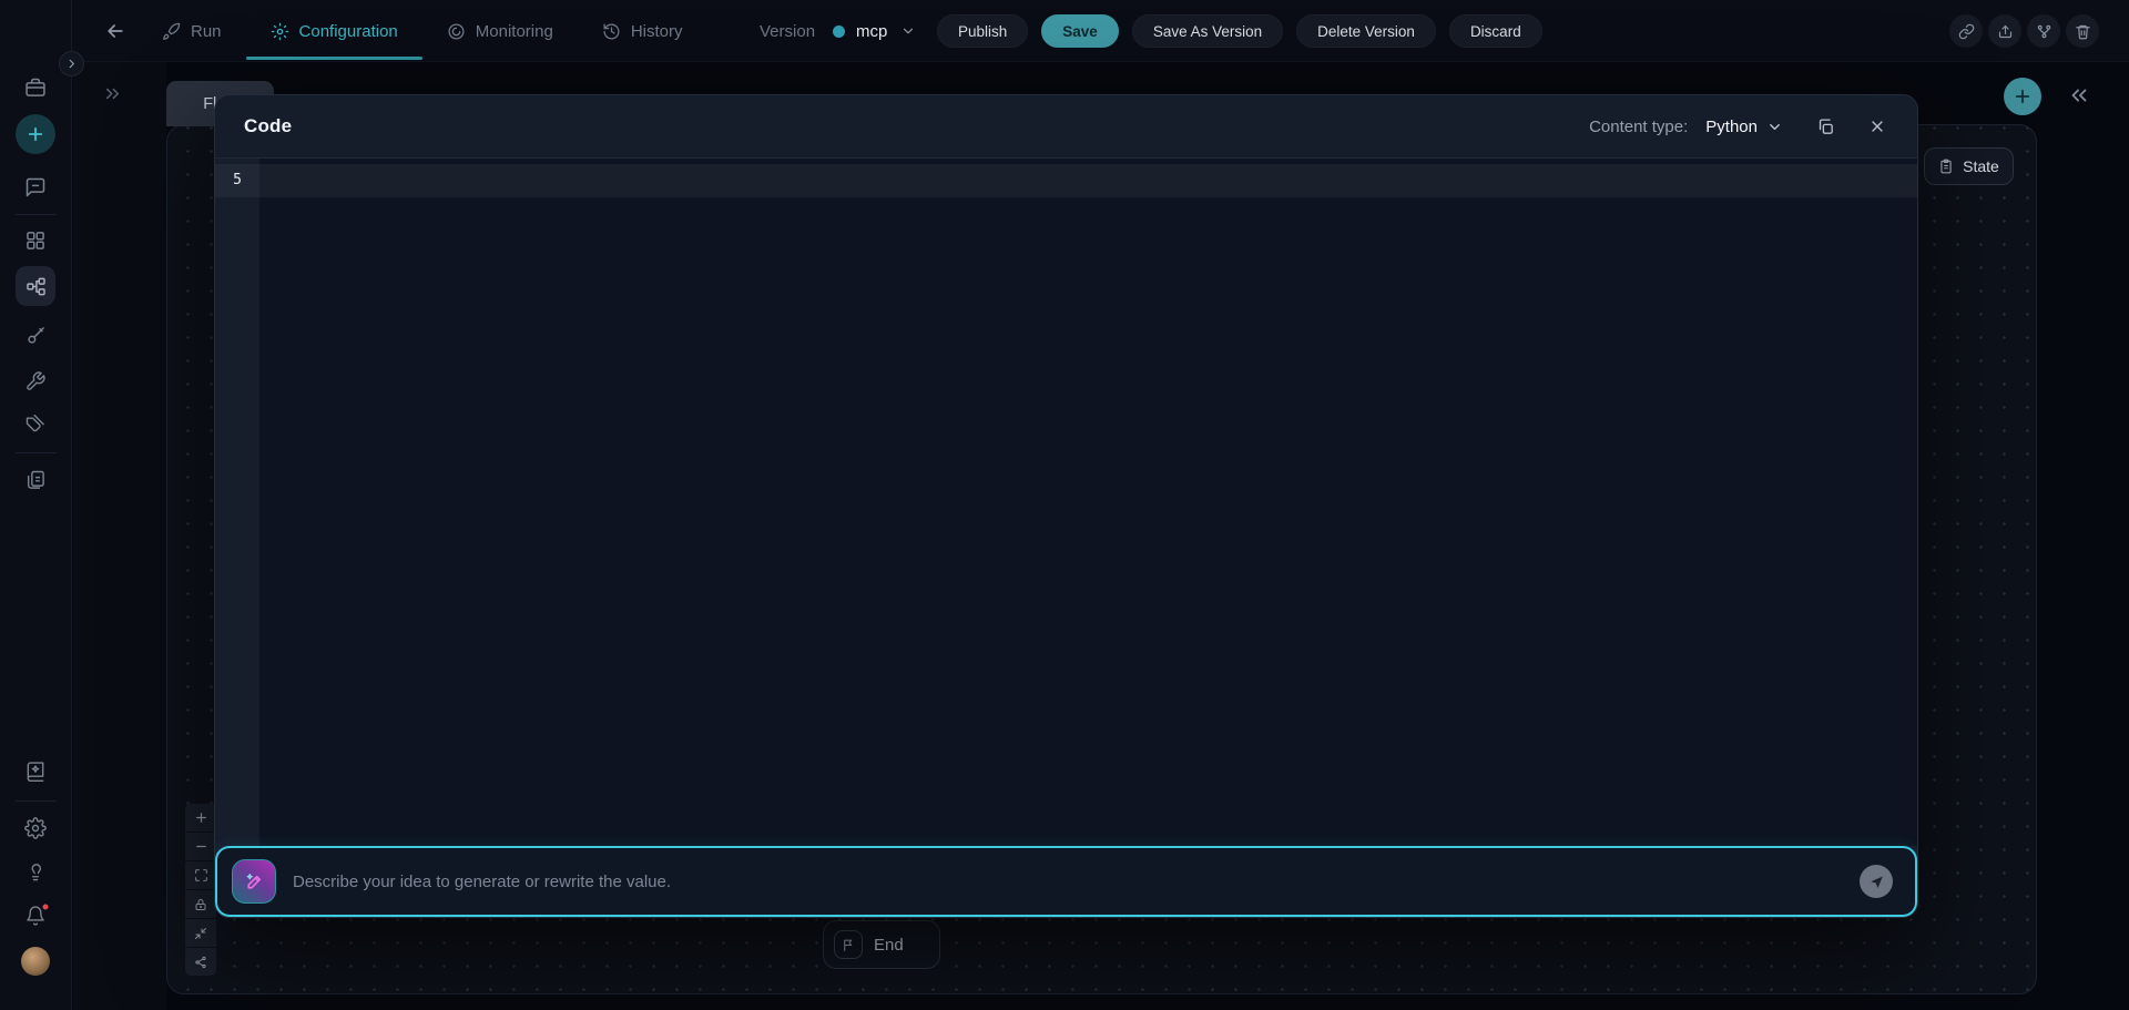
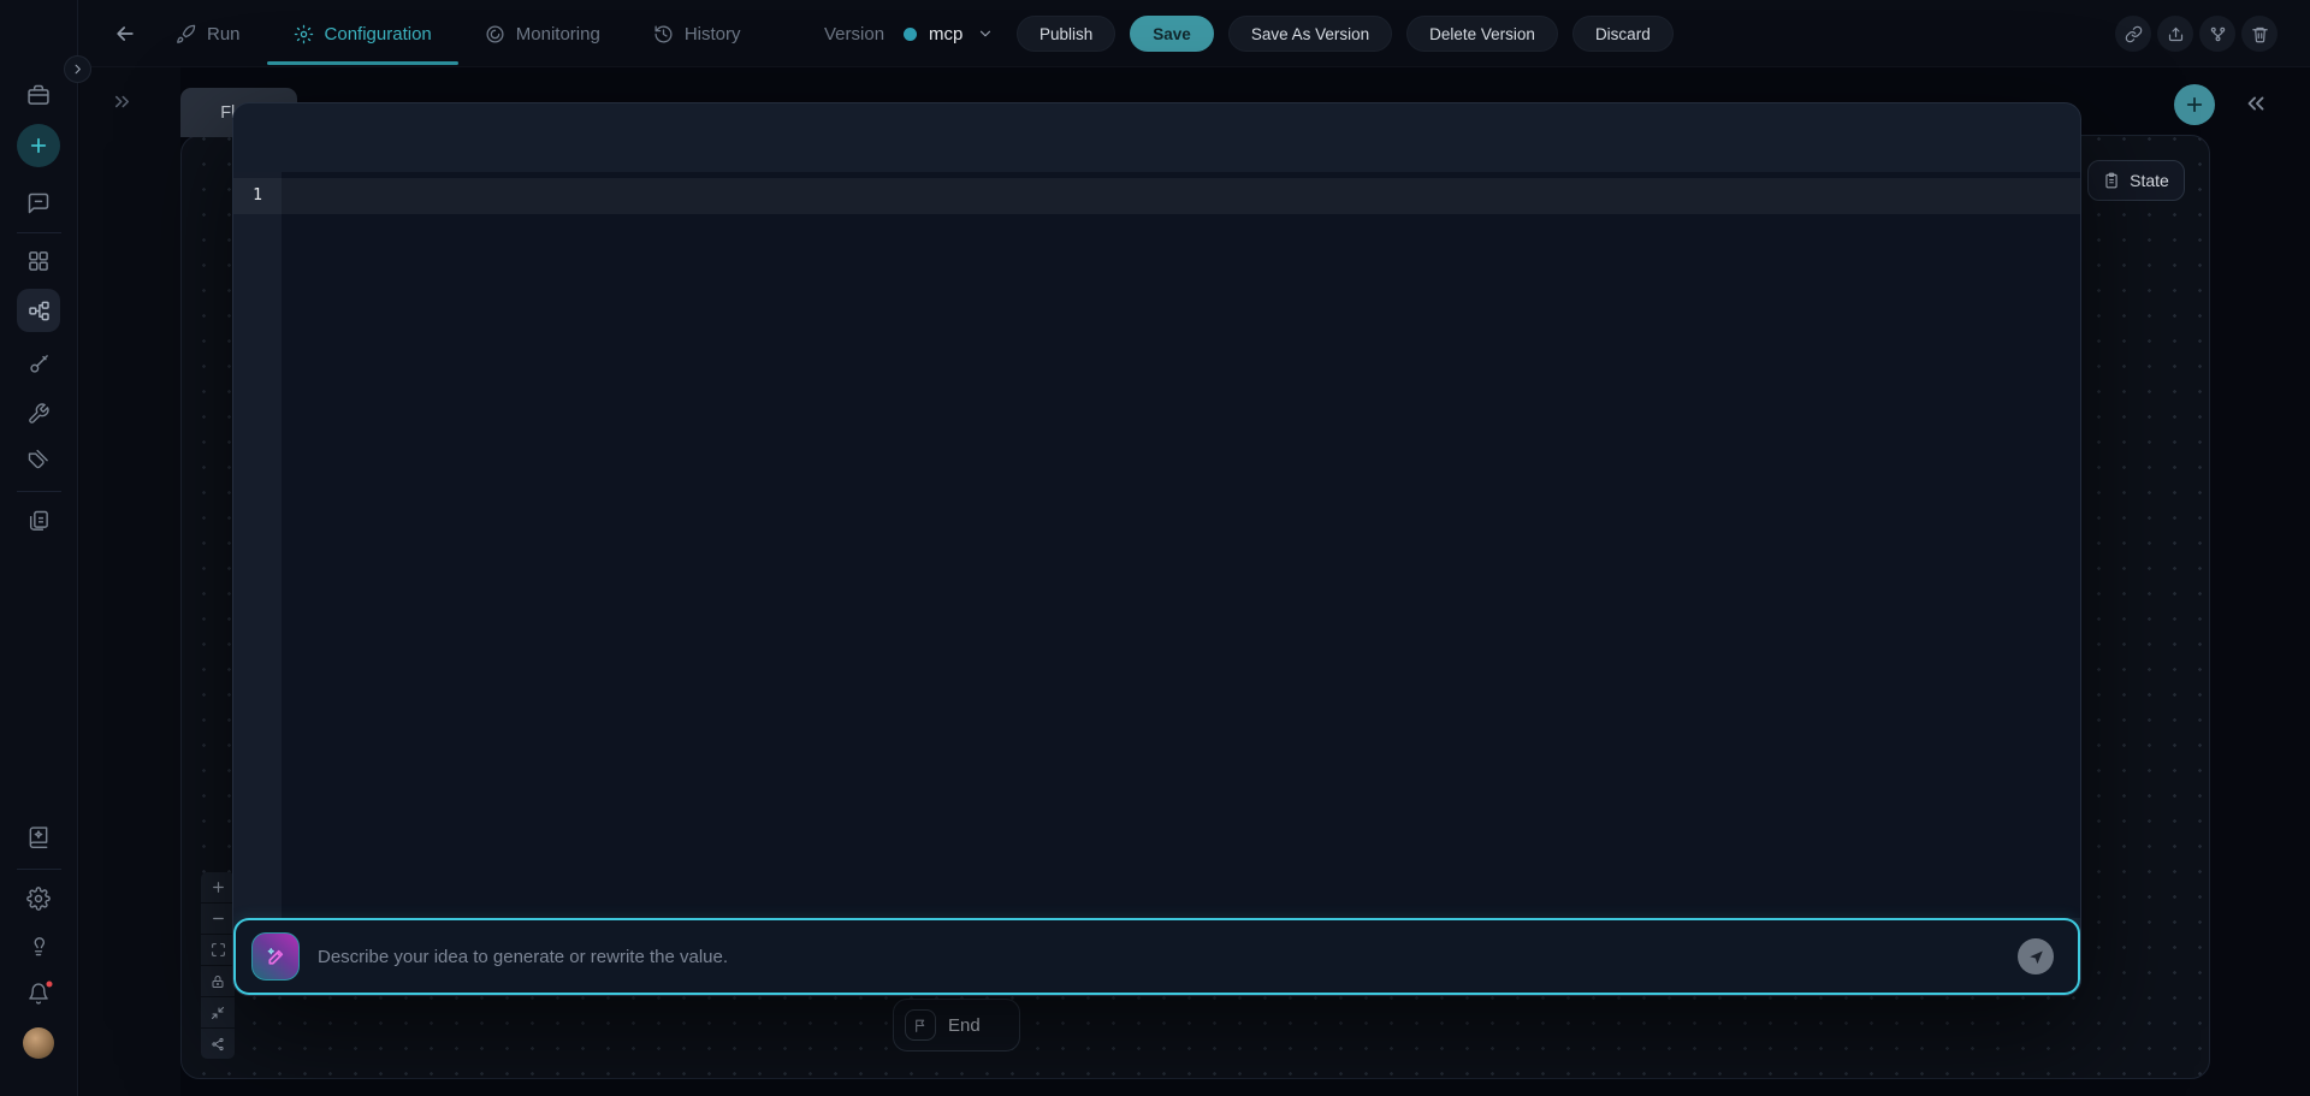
  Run
  Configuration
  Monitoring
  History
  Version
  mcp
  Publish
  Save
  Save As Version
  Delete Version
  Discard
  State
  End
- Code
- Content type:
- Python
- 5
+ 1
  Describe your idea to generate or rewrite the value.
